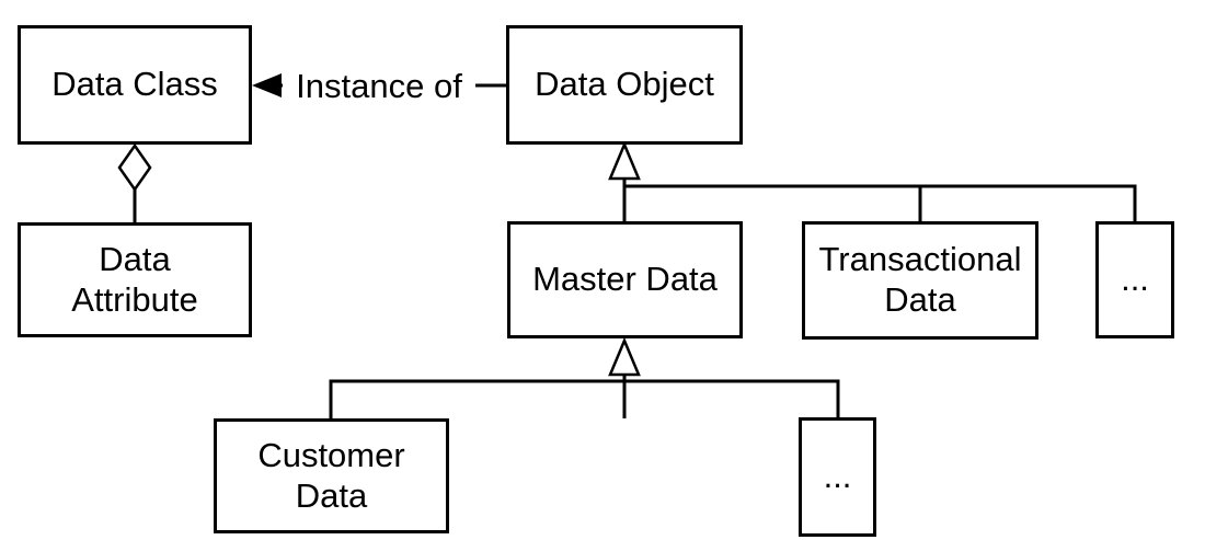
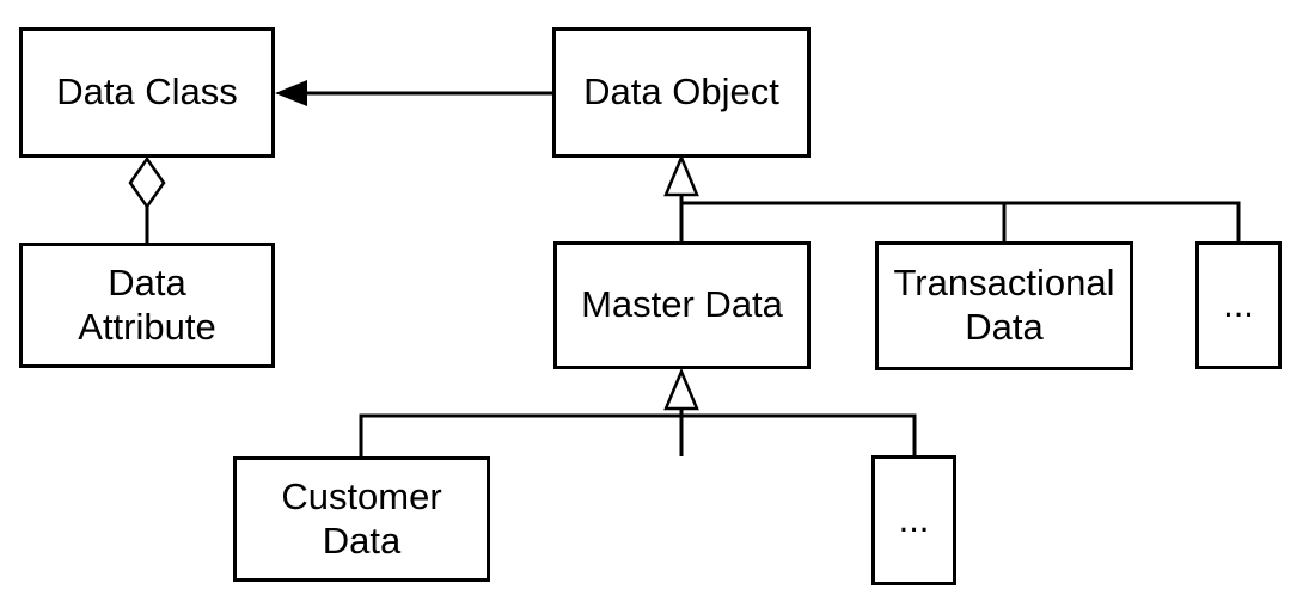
  Data Class
  Data Object
  Data
  Attribute
  Master Data
  Transactional
  Data
  ...
  Customer
  Data
  ...
- Instance of
